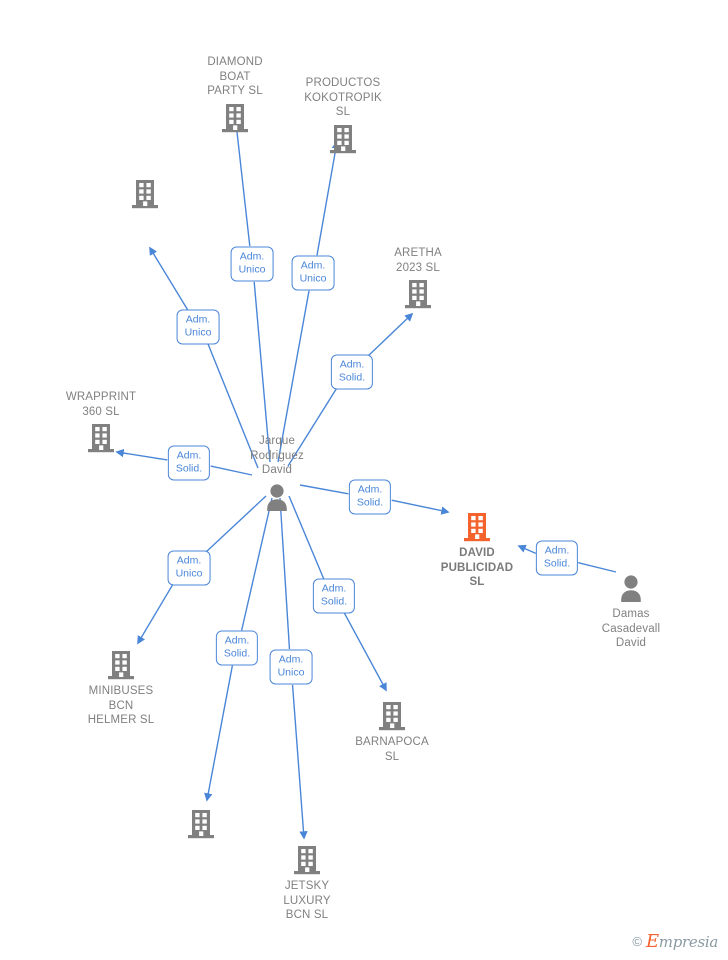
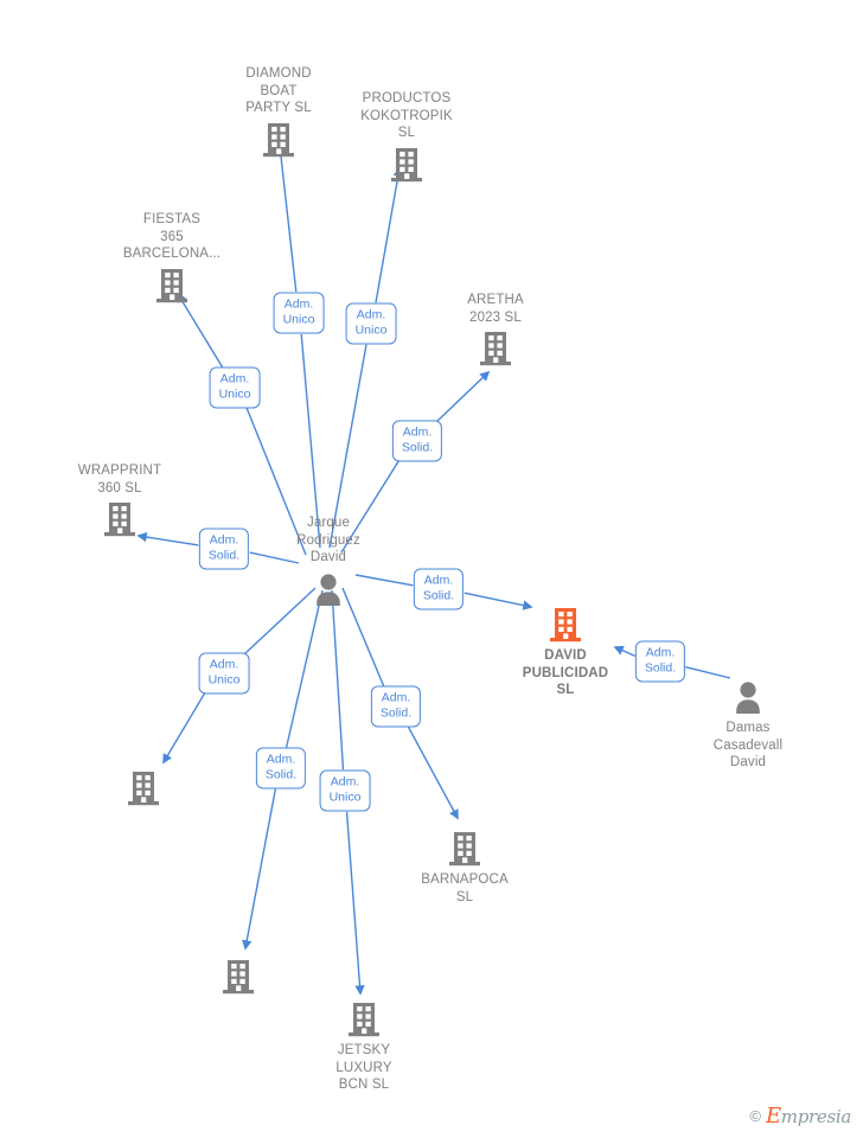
  DIAMOND
  BOAT
  PARTY SL
  PRODUCTOS
  KOKOTROPIK
  SL
+ FIESTAS
+ 365
+ BARCELONA...
  ARETHA
  2023 SL
  WRAPPRINT
  360 SL
  Damas
  Casadevall
  David
- MINIBUSES
- BCN
- HELMER SL
  BARNAPOCA
  SL
  JETSKY
  LUXURY
  BCN SL
  Jarque
  Rodriguez
  David
  DAVID
  PUBLICIDAD
  SL
  Adm.
  Unico
  Adm.
  Unico
  Adm.
  Unico
  Adm.
  Solid.
  Adm.
  Solid.
  Adm.
  Solid.
  Adm.
  Unico
  Adm.
  Solid.
  Adm.
  Unico
  Adm.
  Solid.
  Adm.
  Solid.
  ©
  Empresia
